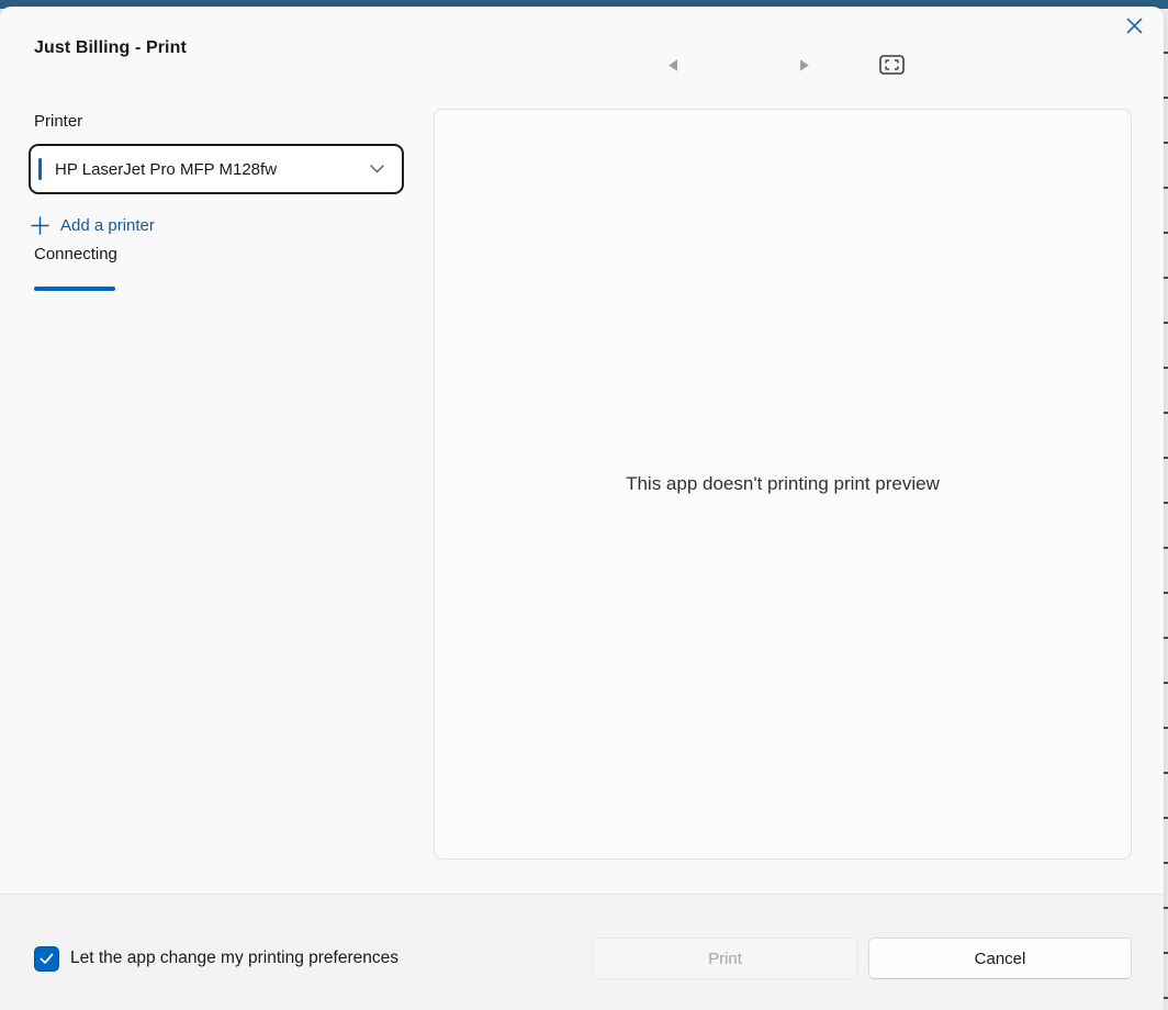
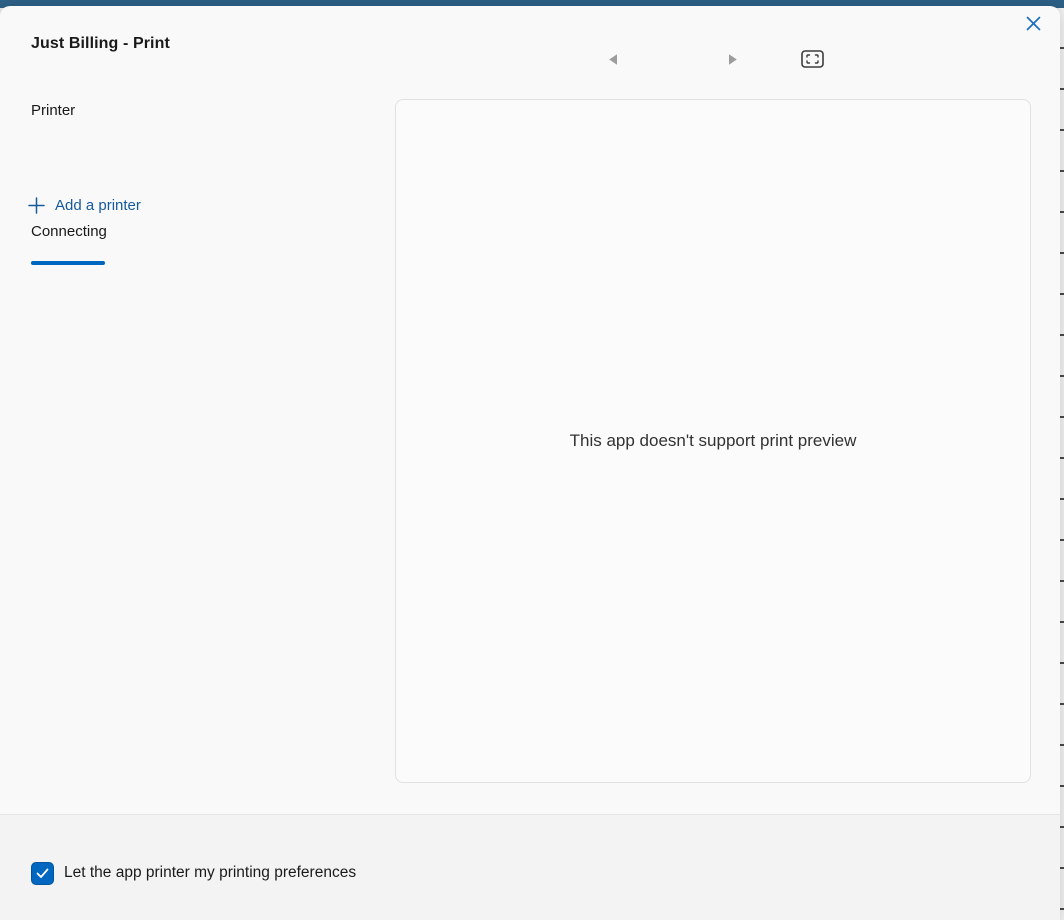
  Just Billing - Print
  Printer
- HP LaserJet Pro MFP M128fw
  Add a printer
  Connecting
- This app doesn't printing print preview
+ This app doesn't support print preview
- Let the app change my printing preferences
+ Let the app printer my printing preferences
- Print
- Cancel
